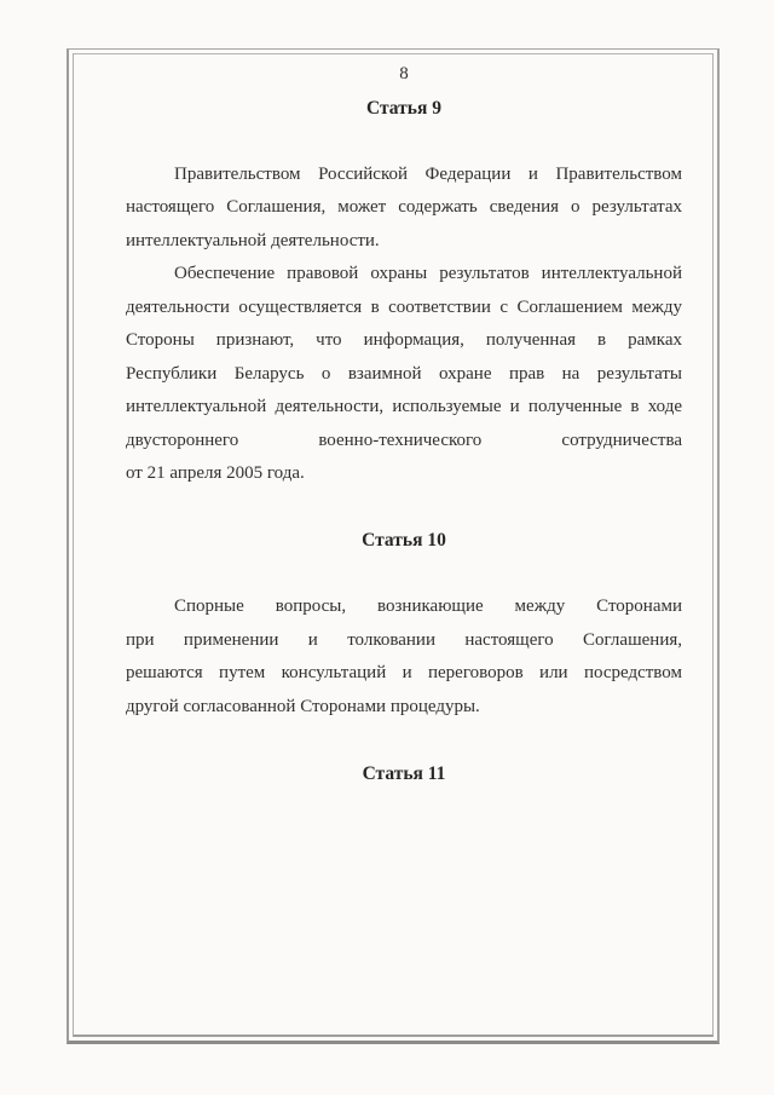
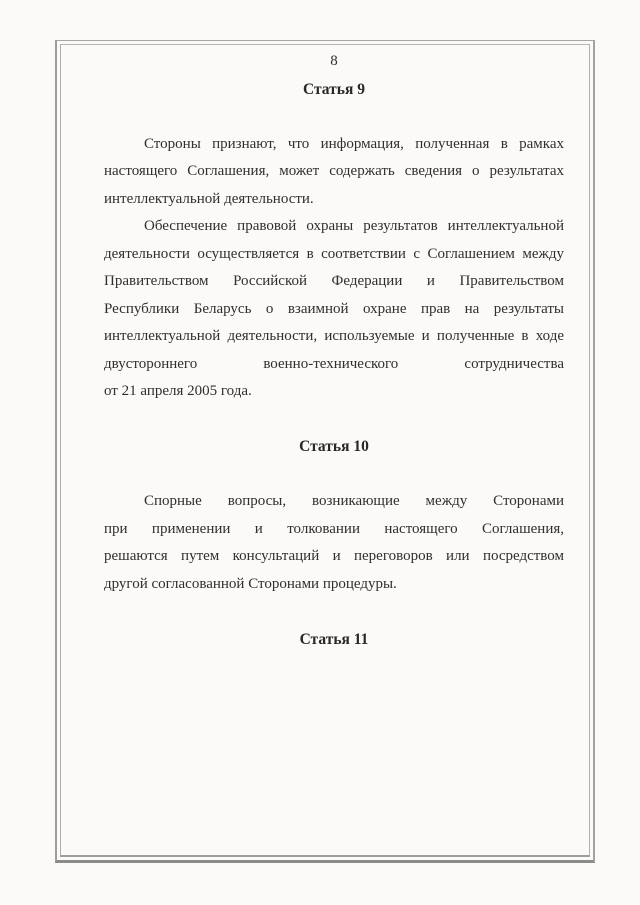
  8
  Статья 9
- Правительством Российской Федерации и Правительством
+ Стороны признают, что информация, полученная в рамках
  настоящего Соглашения, может содержать сведения о результатах
  интеллектуальной деятельности.
  Обеспечение правовой охраны результатов интеллектуальной
  деятельности осуществляется в соответствии с Соглашением между
- Стороны признают, что информация, полученная в рамках
+ Правительством Российской Федерации и Правительством
  Республики Беларусь о взаимной охране прав на результаты
  интеллектуальной деятельности, используемые и полученные в ходе
  двустороннего военно-технического сотрудничества
  от 21 апреля 2005 года.
  Статья 10
  Спорные вопросы, возникающие между Сторонами
  при применении и толковании настоящего Соглашения,
  решаются путем консультаций и переговоров или посредством
  другой согласованной Сторонами процедуры.
  Статья 11
